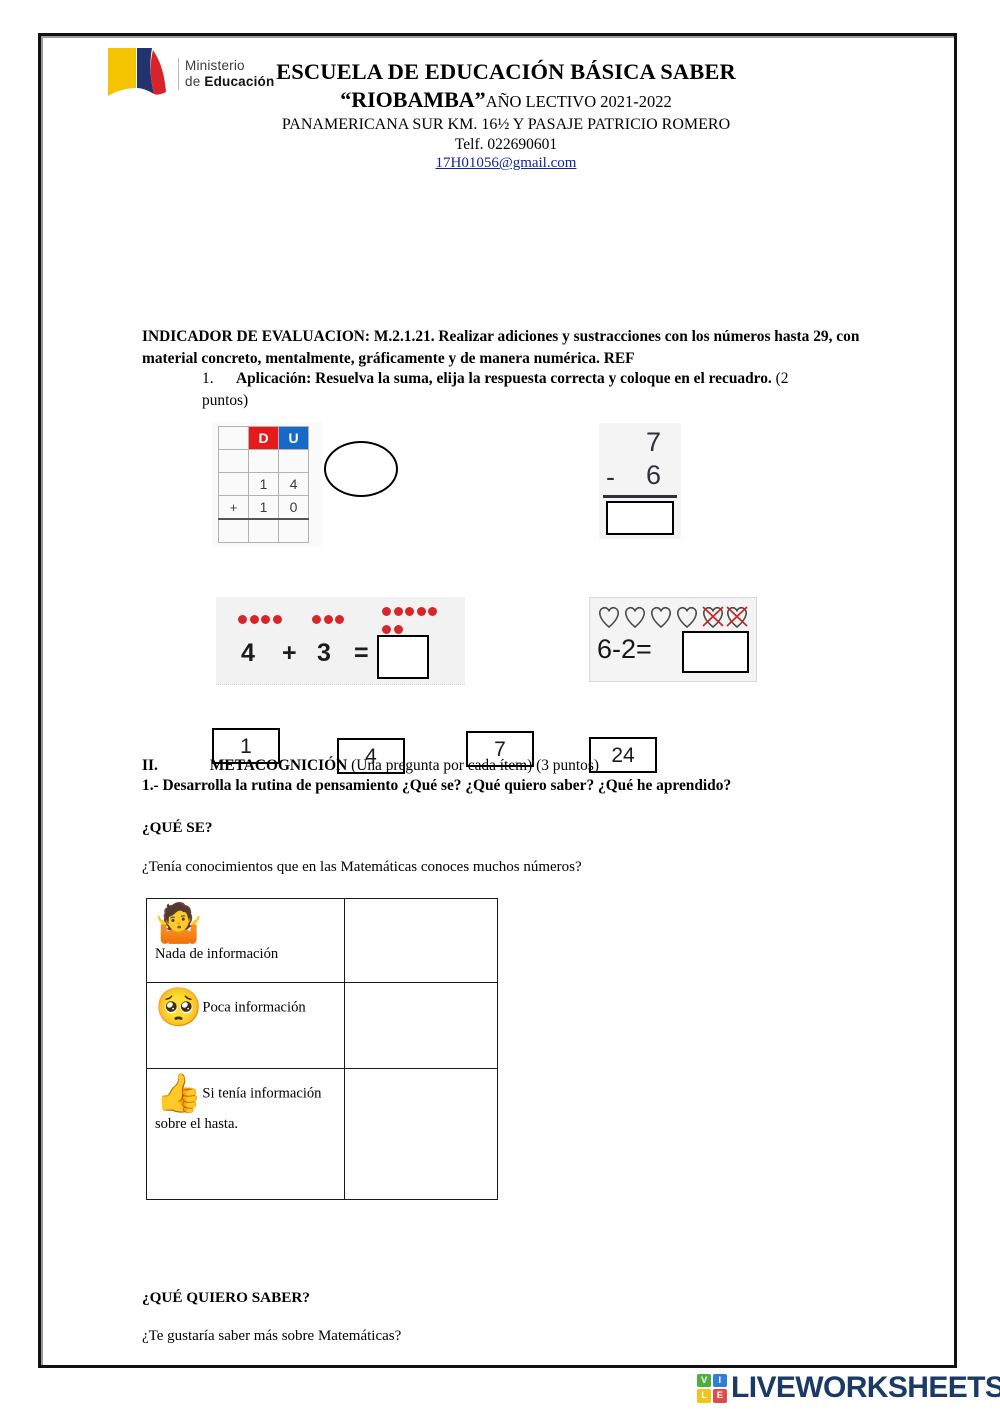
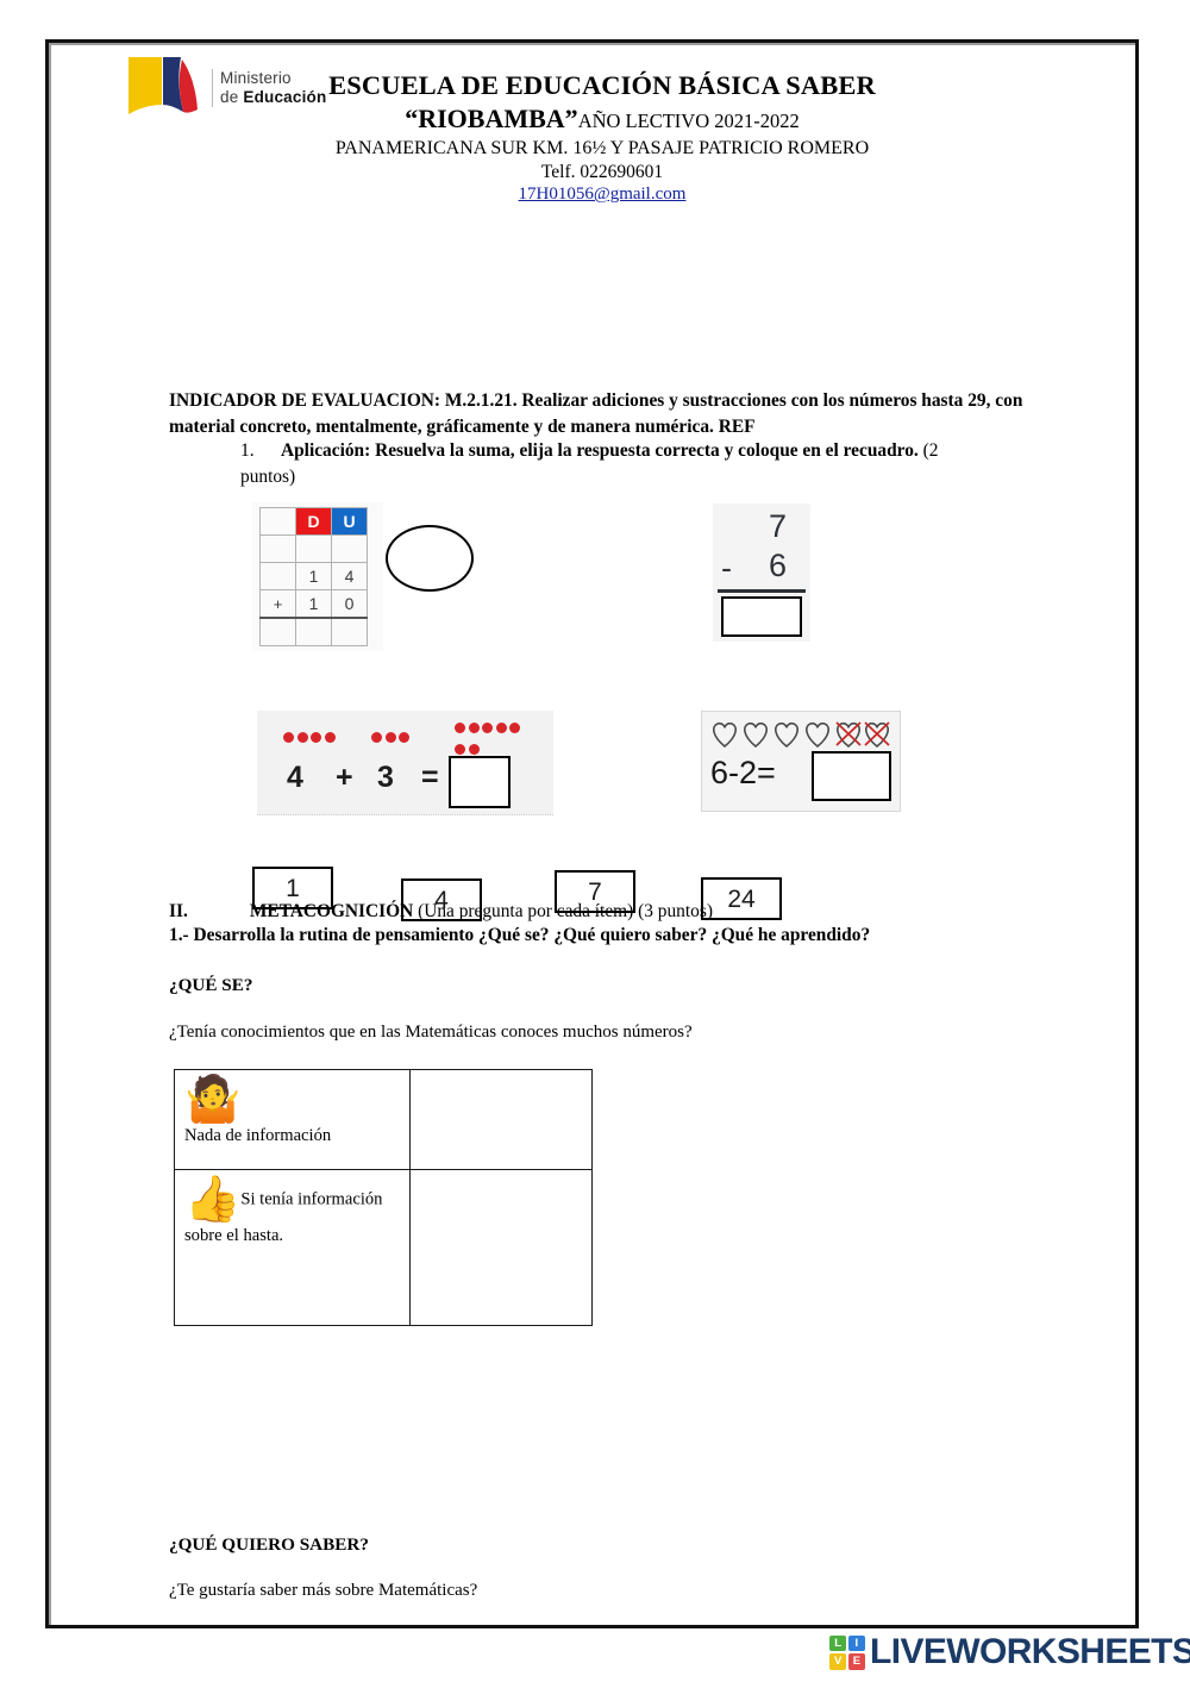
  Ministerio
  de Educación
  ESCUELA DE EDUCACIÓN BÁSICA SABER
  “RIOBAMBA”AÑO LECTIVO 2021-2022
  PANAMERICANA SUR KM. 16½ Y PASAJE PATRICIO ROMERO
  Telf. 022690601
  17H01056@gmail.com
  INDICADOR DE EVALUACION: M.2.1.21. Realizar adiciones y sustracciones con los números hasta 29, con material concreto, mentalmente, gráficamente y de manera numérica. REF
  1. Aplicación: Resuelva la suma, elija la respuesta correcta y coloque en el recuadro. (2 puntos)
  	D	U
  	1	4
  +	1	0
  7
  -
  6
  4
  +
  3
  =
  6-2=
  1
  4
  7
  24
  II. METACOGNICIÓN (Una pregunta por cada ítem) (3 puntos)
  1.- Desarrolla la rutina de pensamiento ¿Qué se? ¿Qué quiero saber? ¿Qué he aprendido?
  ¿QUÉ SE?
  ¿Tenía conocimientos que en las Matemáticas conoces muchos números?
  🤷 Nada de información
- 🥺Poca información
  👍Si tenía información sobre el hasta.
  ¿QUÉ QUIERO SABER?
  ¿Te gustaría saber más sobre Matemáticas?
- V
+ L
  I
- L
+ V
  E
  LIVEWORKSHEETS
